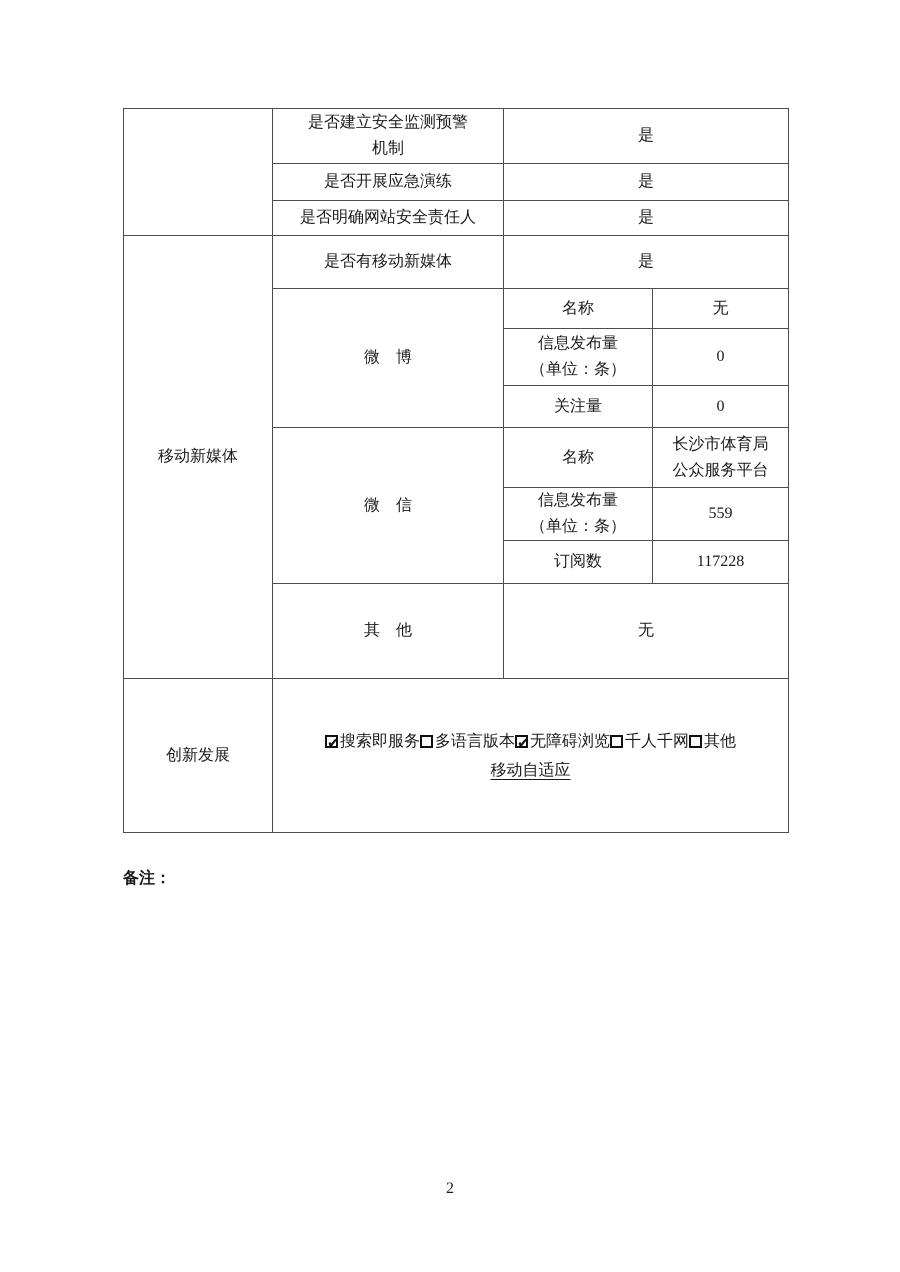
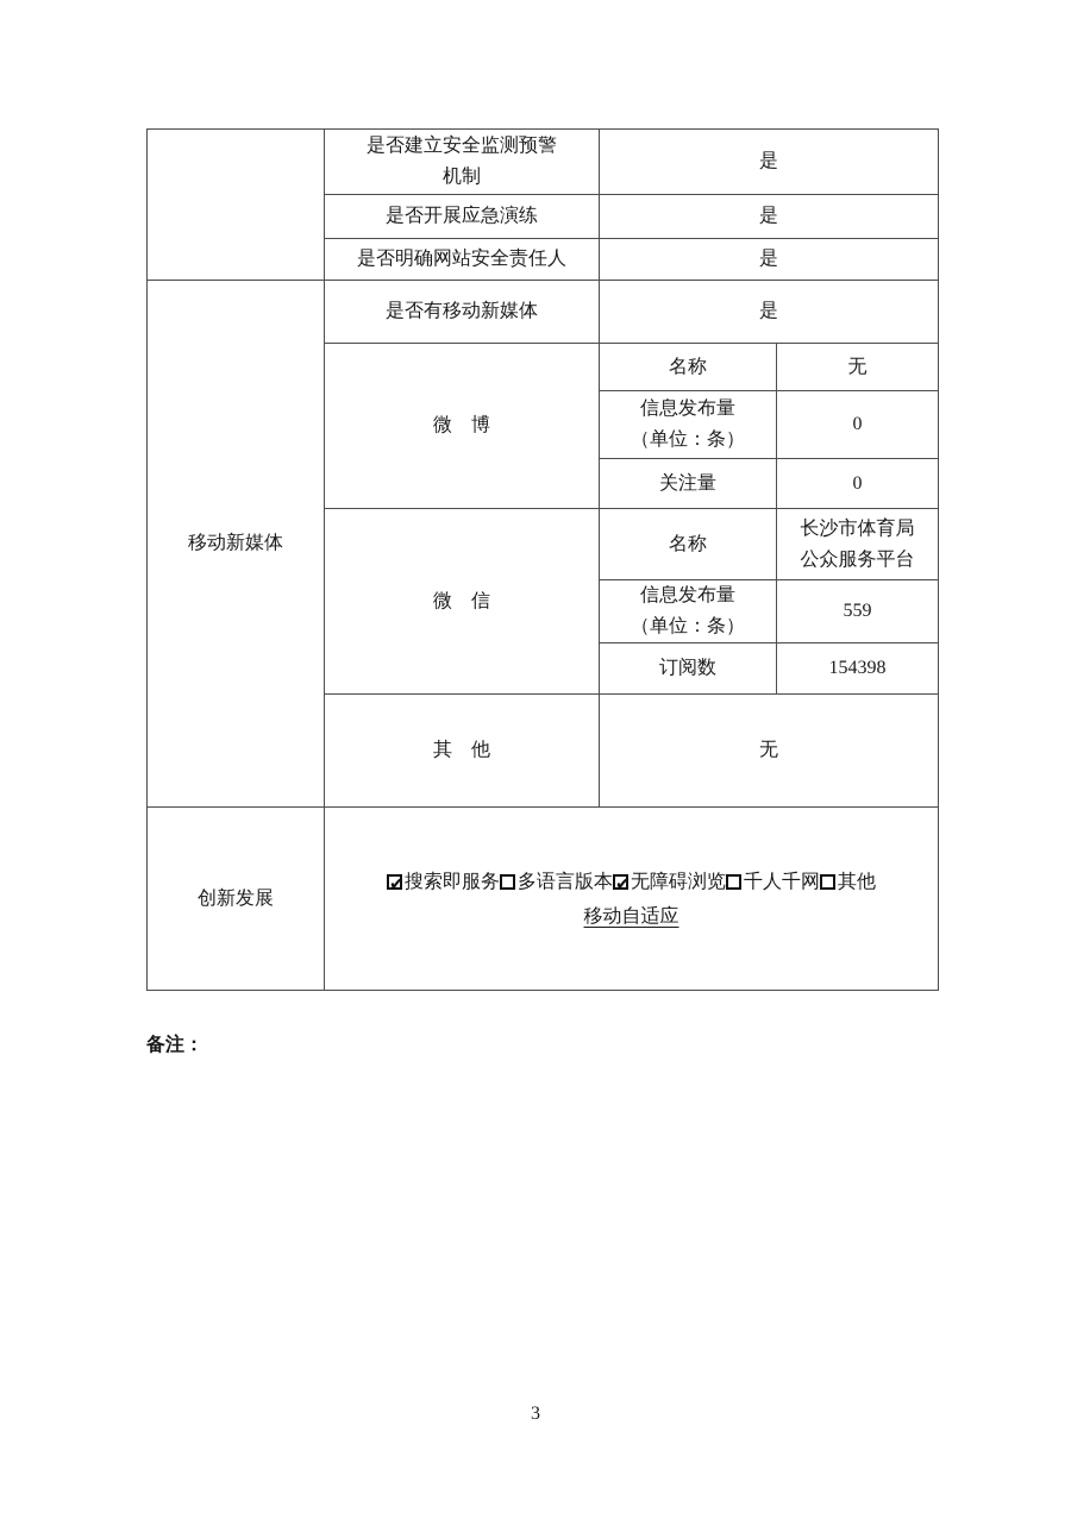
  	是否建立安全监测预警 机制	是
  是否开展应急演练	是
  是否明确网站安全责任人	是
  移动新媒体	是否有移动新媒体	是
  微 博	名称	无
  信息发布量 （单位：条）	0
  关注量	0
  微 信	名称	长沙市体育局 公众服务平台
  信息发布量 （单位：条）	559
- 订阅数	117228
+ 订阅数	154398
  其 他	无
  创新发展	搜索即服务 多语言版本 无障碍浏览 千人千网 其他 移动自适应
  备注：
- 2
+ 3
